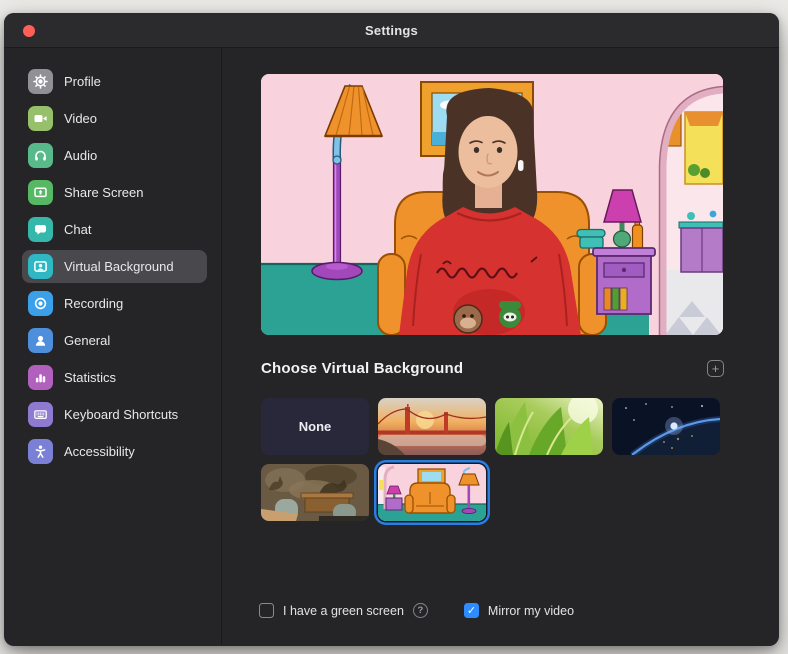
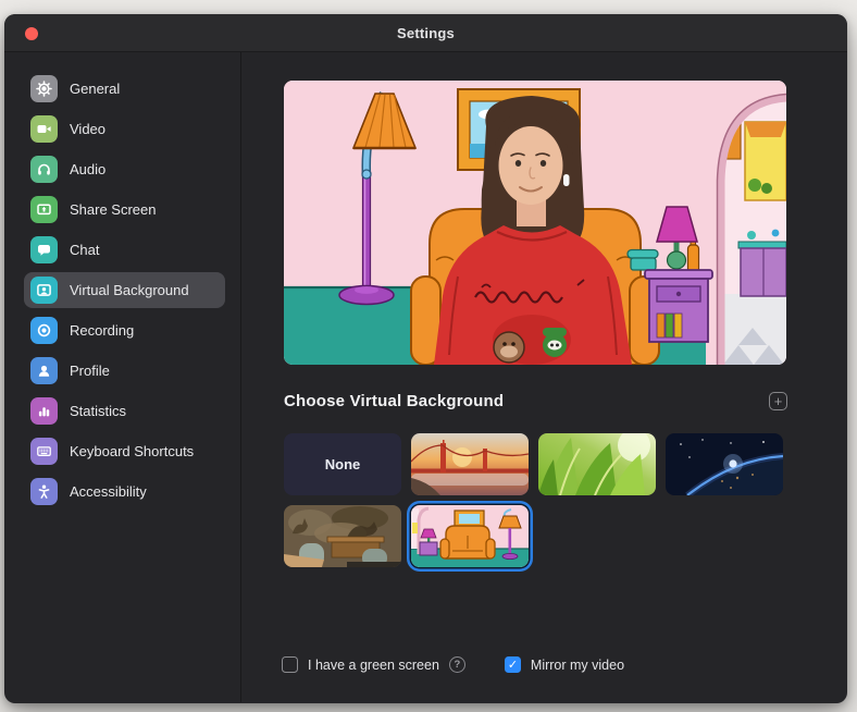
  Settings
- Profile
+ General
  Video
  Audio
  Share Screen
  Chat
  Virtual Background
  Recording
- General
+ Profile
  Statistics
  Keyboard Shortcuts
  Accessibility
  Choose Virtual Background
  +
  None
  I have a green screen
  ?
  ✓
  Mirror my video
